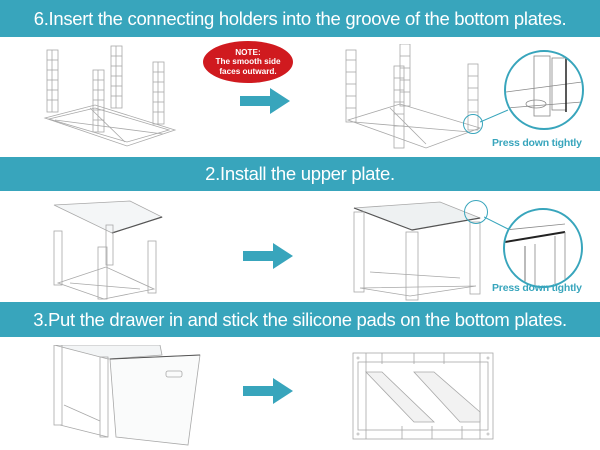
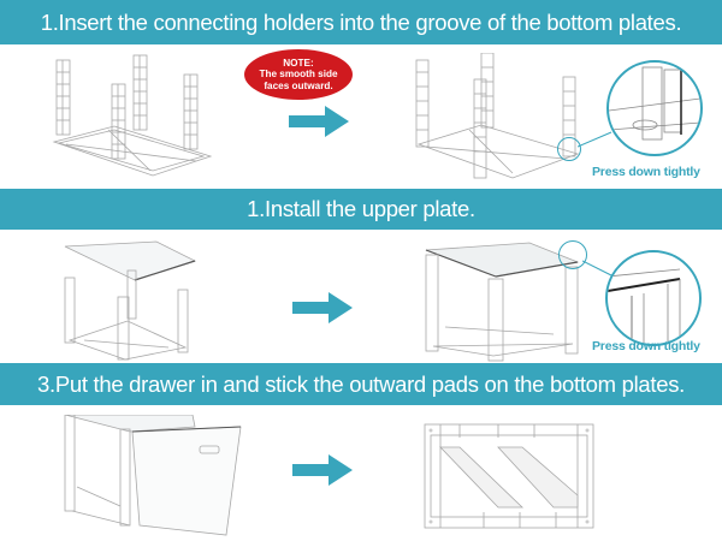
- 6.Insert the connecting holders into the groove of the bottom plates.
+ 1.Insert the connecting holders into the groove of the bottom plates.
  NOTE:
  The smooth side
  faces outward.
  Press down tightly
- 2.Install the upper plate.
+ 1.Install the upper plate.
  Press down tightly
- 3.Put the drawer in and stick the silicone pads on the bottom plates.
+ 3.Put the drawer in and stick the outward pads on the bottom plates.
